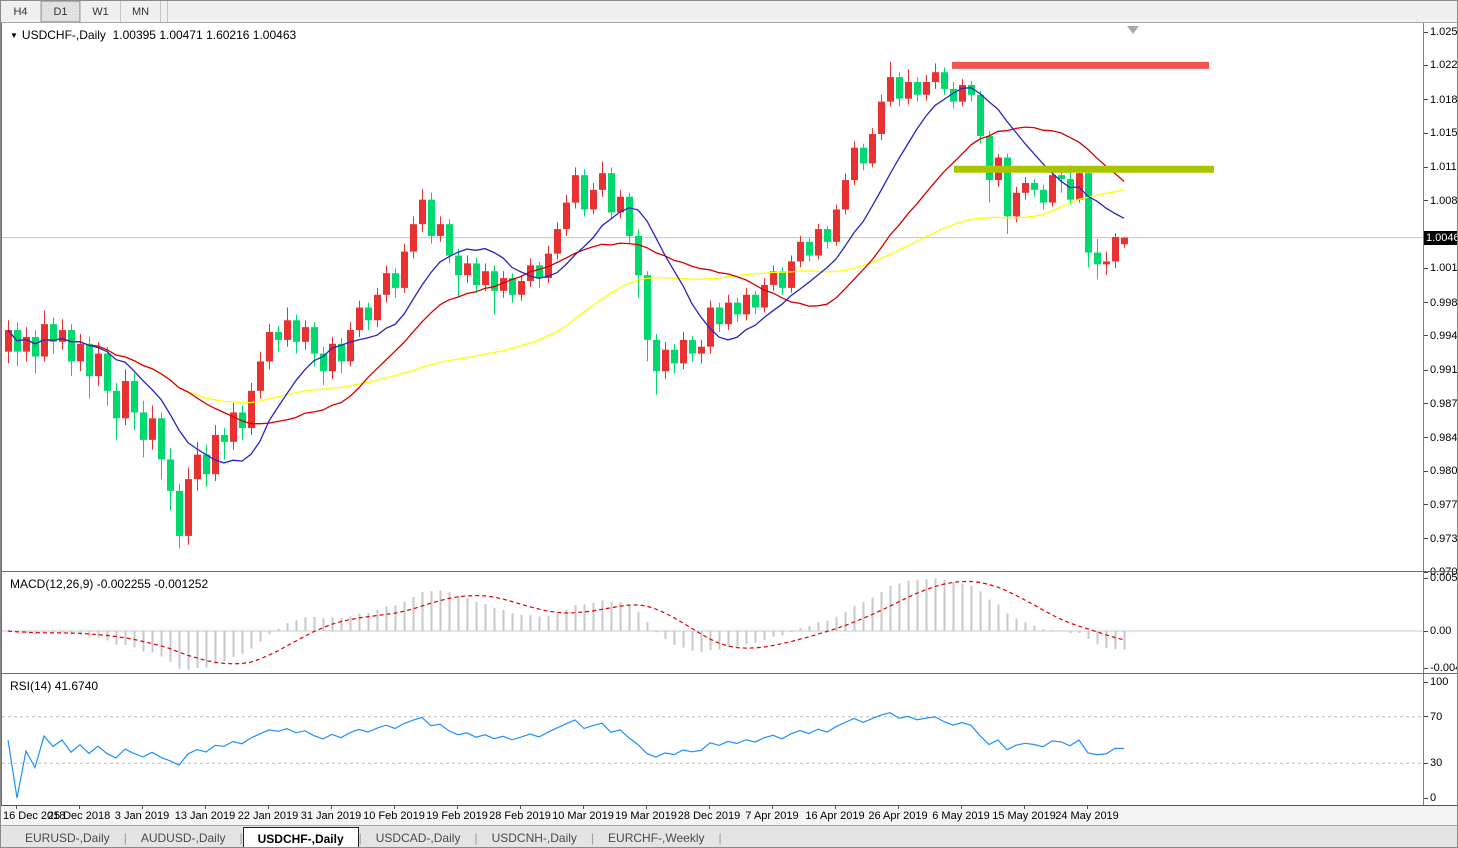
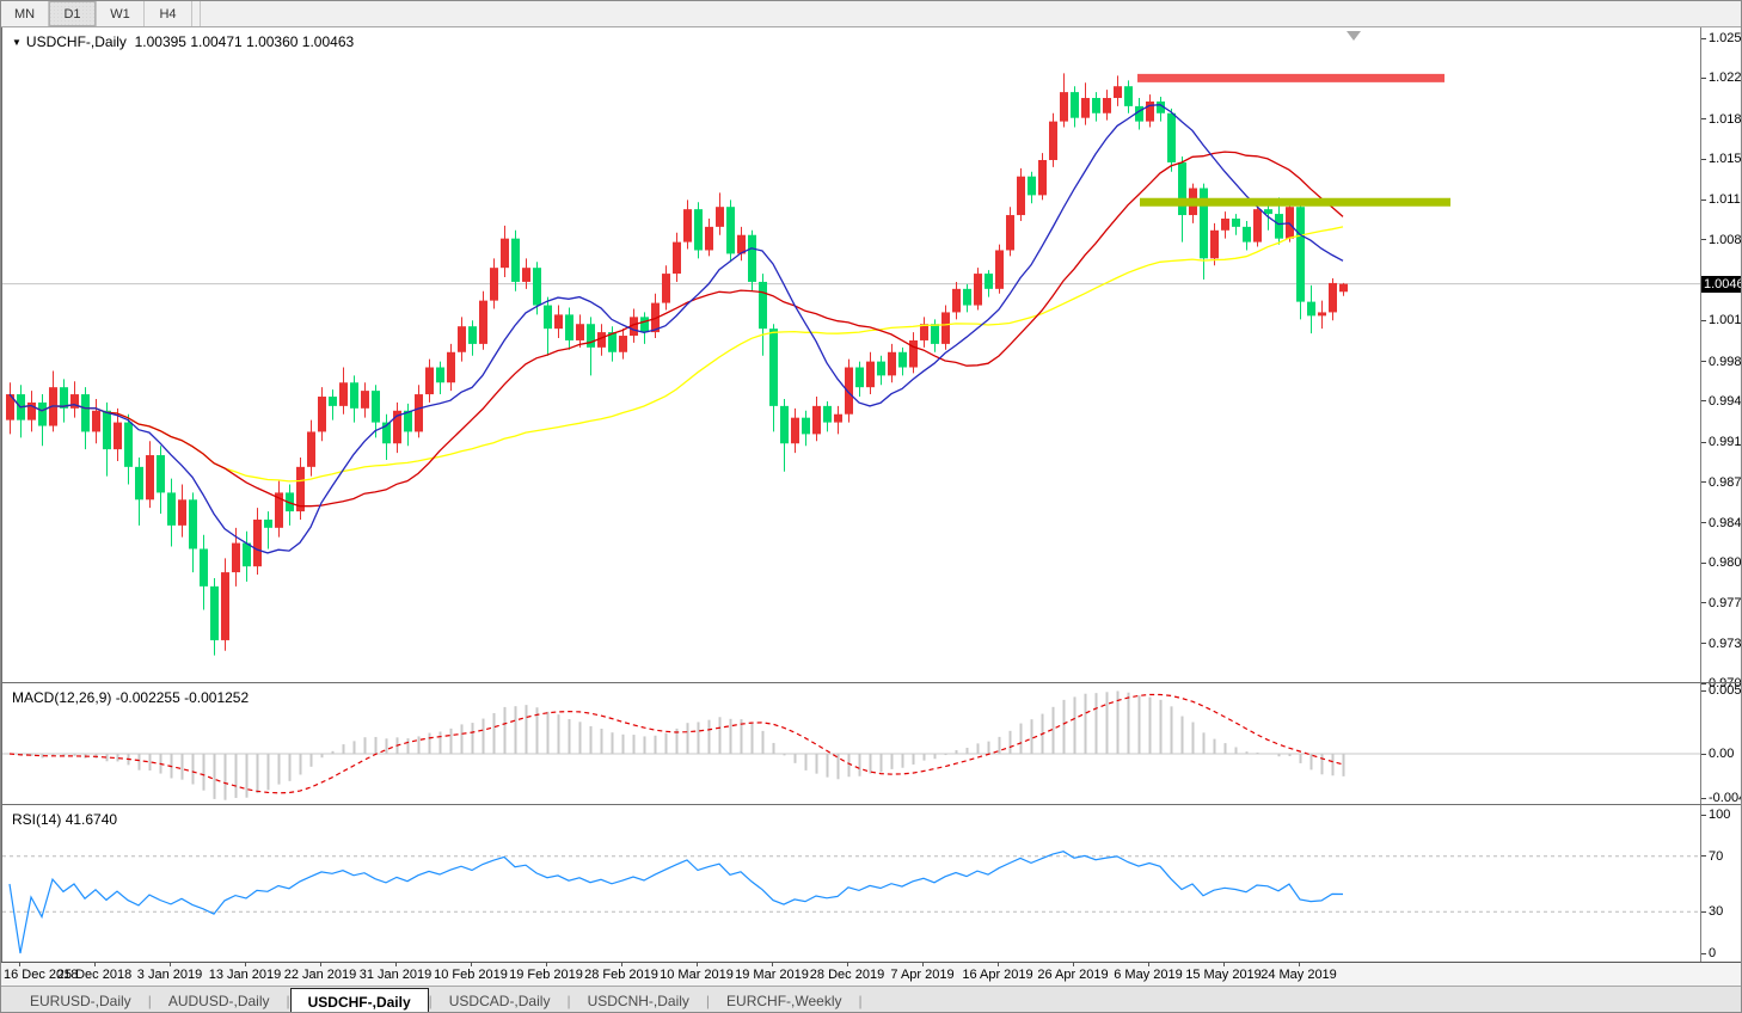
- H4
+ MN
  D1
  W1
- MN
+ H4
- ▼ USDCHF-,Daily 1.00395 1.00471 1.60216 1.00463
+ ▼ USDCHF-,Daily 1.00395 1.00471 1.00360 1.00463
  MACD(12,26,9) -0.002255 -0.001252
  RSI(14) 41.6740
  1.025
  1.022
  1.018
  1.015
  1.011
  1.008
  1.001
  0.998
  0.994
  0.991
  0.987
  0.984
  0.980
  0.977
  0.973
  0.970
  1.0046
  0.005
  0.00
  100
  70
  30
  0
  16 Dec 2018
  25 Dec 2018
  3 Jan 2019
  13 Jan 2019
  22 Jan 2019
  31 Jan 2019
  10 Feb 2019
  19 Feb 2019
  28 Feb 2019
  10 Mar 2019
  19 Mar 2019
  28 Dec 2019
  7 Apr 2019
  16 Apr 2019
  26 Apr 2019
  6 May 2019
  15 May 2019
  24 May 2019
  EURUSD-,Daily
  |
  AUDUSD-,Daily
  |
  USDCHF-,Daily
  |
  USDCAD-,Daily
  |
  USDCNH-,Daily
  |
  EURCHF-,Weekly
  |
